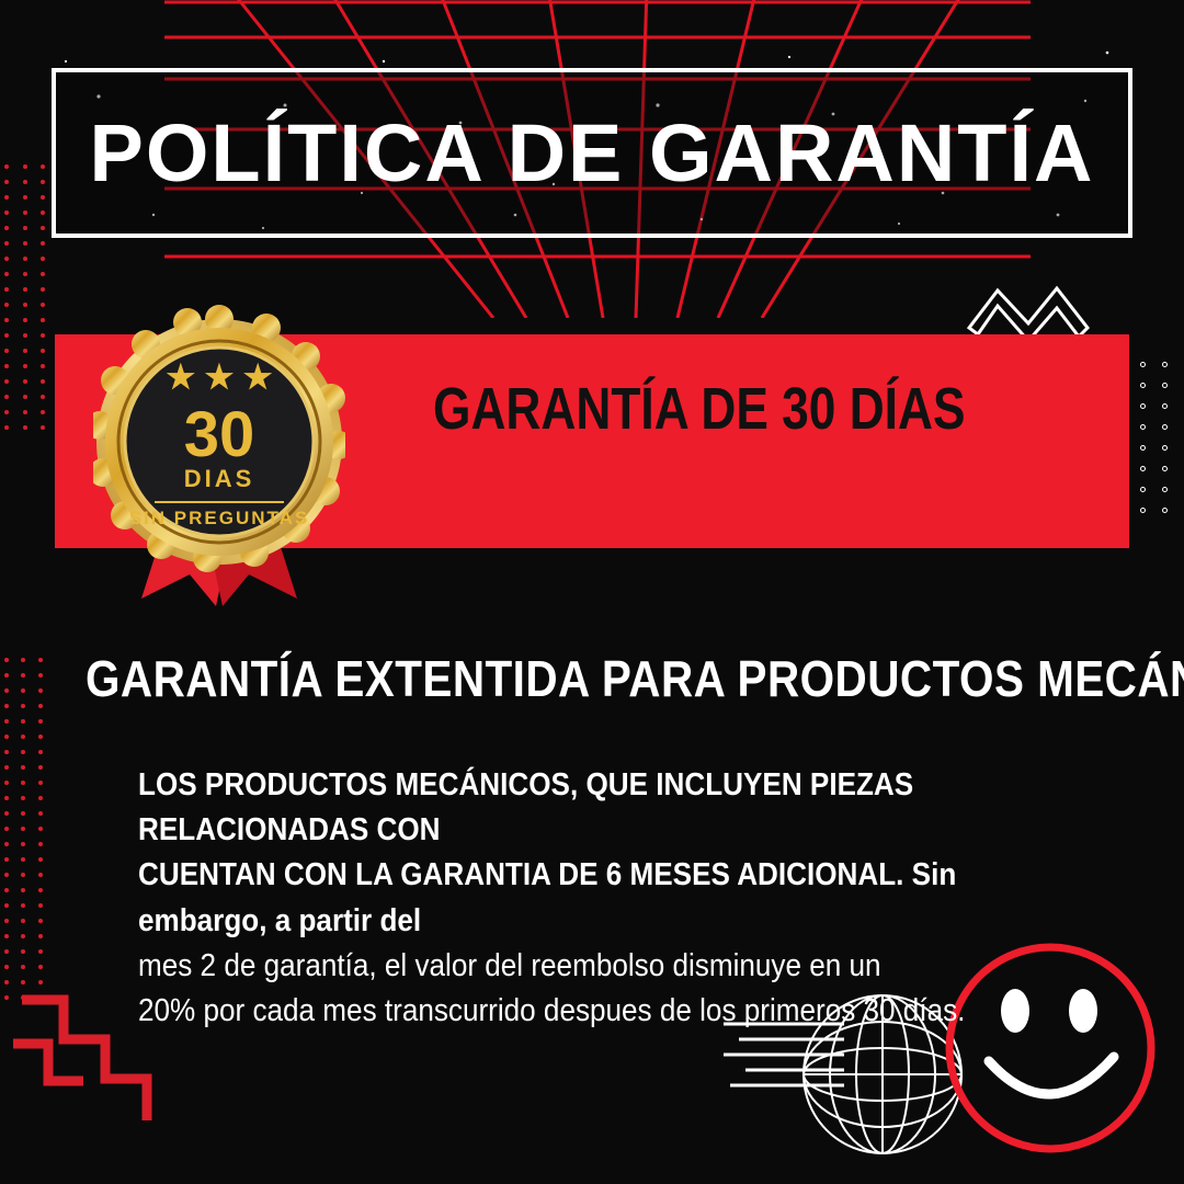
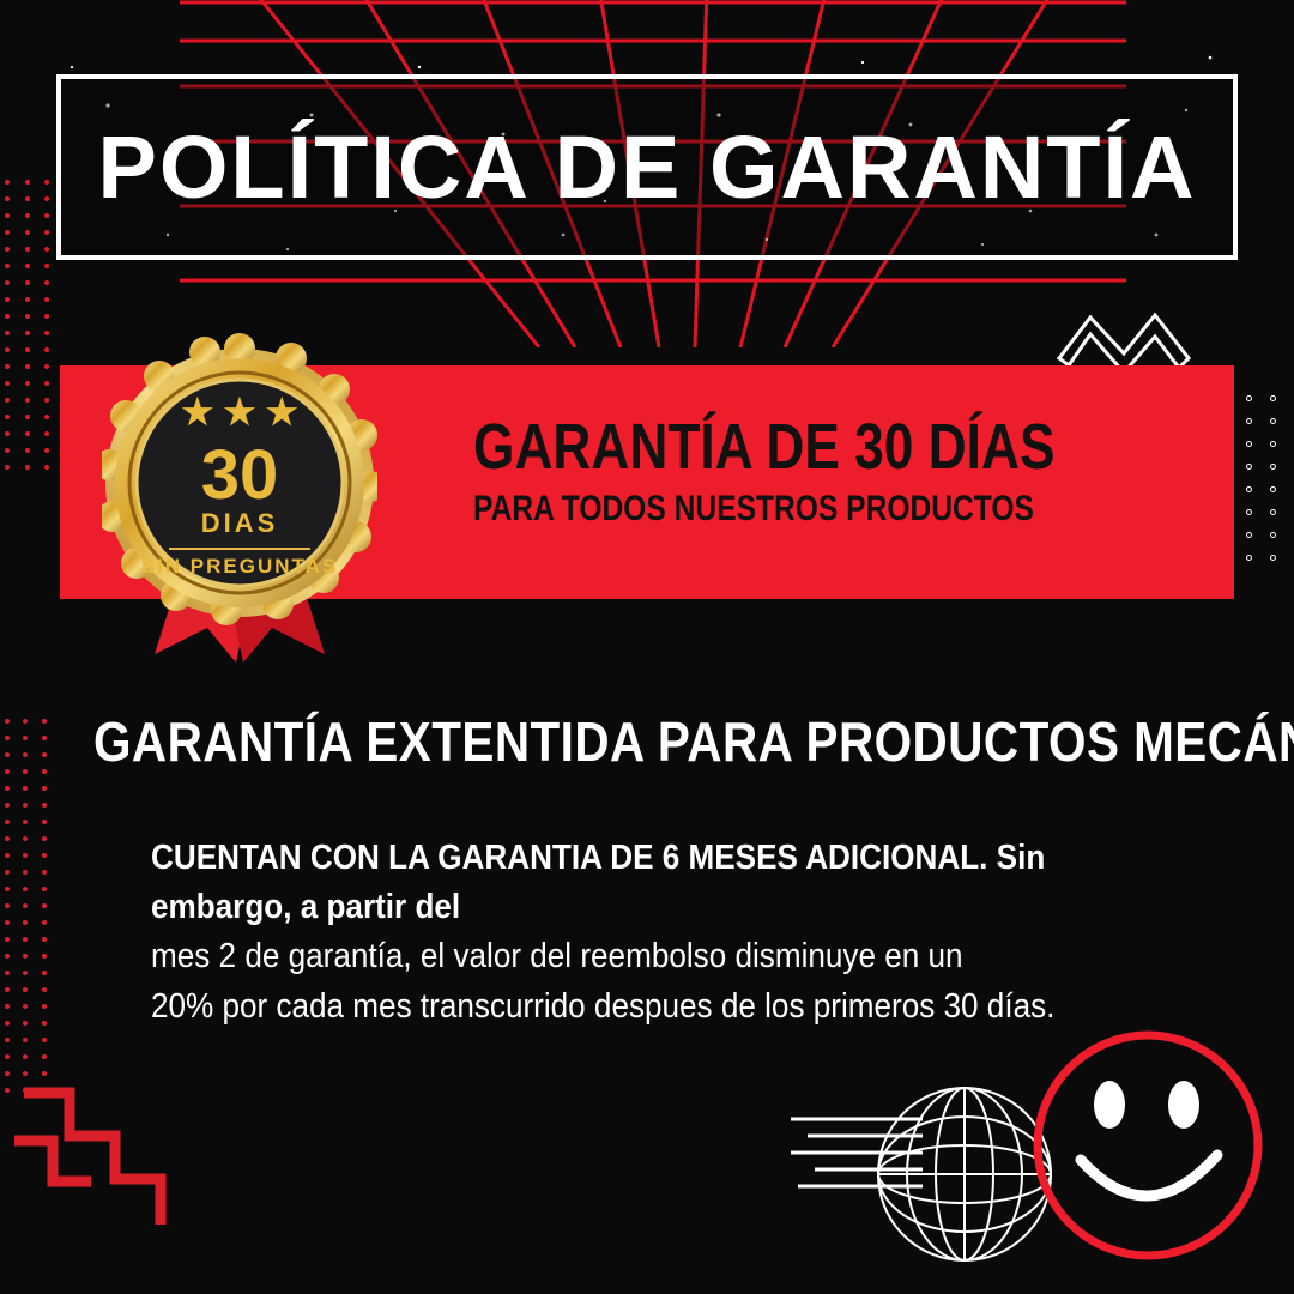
  POLÍTICA DE GARANTÍA
  GARANTÍA DE 30 DÍAS
+ PARA TODOS NUESTROS PRODUCTOS
  ★ ★ ★
  30
  DIAS
  SIN PREGUNTAS
  GARANTÍA EXTENTIDA PARA PRODUCTOS MECÁ
- LOS PRODUCTOS MECÁNICOS, QUE INCLUYEN PIEZAS RELACIONADAS CON
  CUENTAN CON LA GARANTIA DE 6 MESES ADICIONAL. Sin embargo, a partir del
  mes 2 de garantía, el valor del reembolso disminuye en un
  20% por cada mes transcurrido despues de los primeros 30 días.
